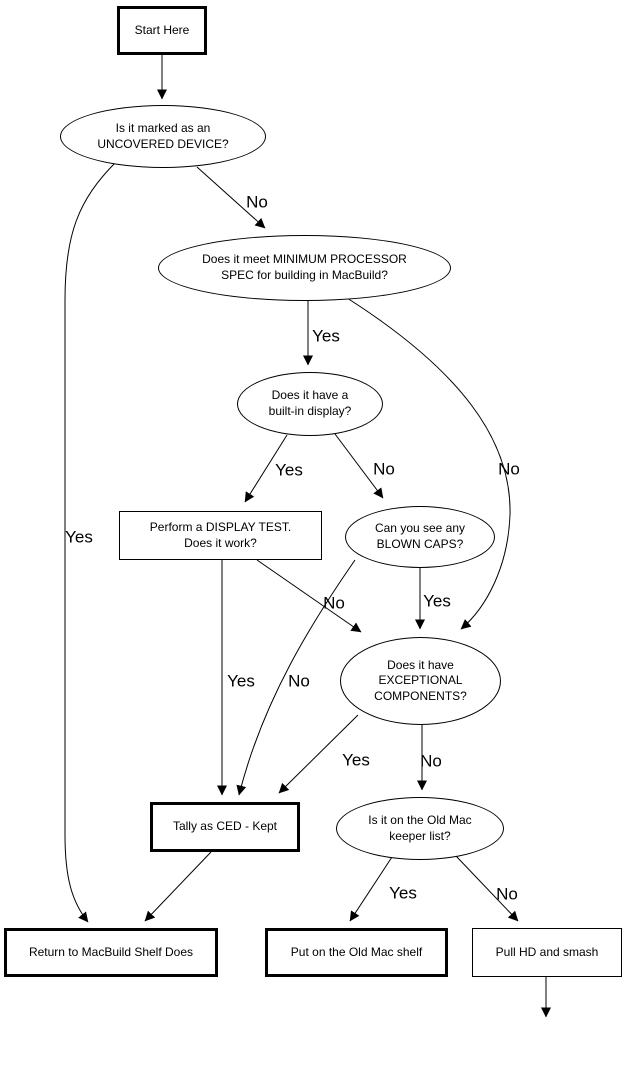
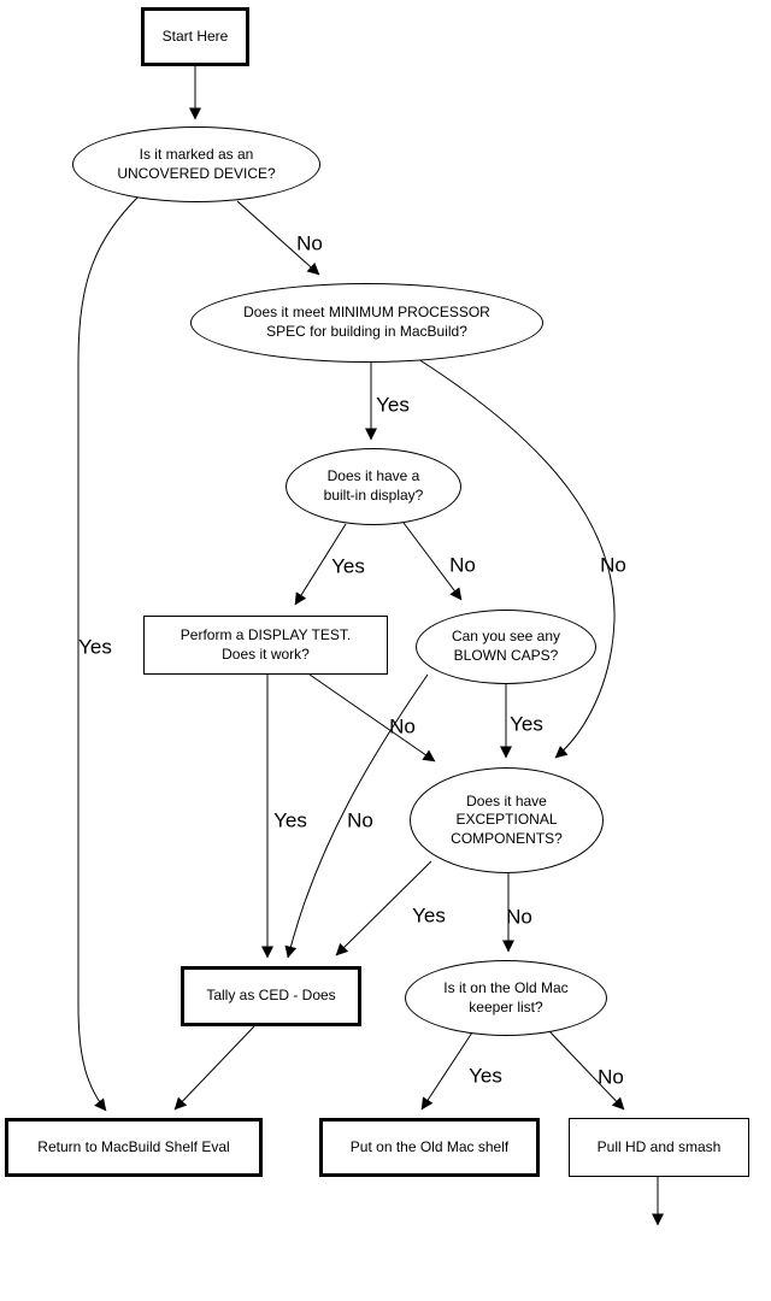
  Start Here
  Is it marked as an
  UNCOVERED DEVICE?
  Does it meet MINIMUM PROCESSOR
  SPEC for building in MacBuild?
  Does it have a
  built-in display?
  Perform a DISPLAY TEST.
  Does it work?
  Can you see any
  BLOWN CAPS?
  Does it have
  EXCEPTIONAL
  COMPONENTS?
- Tally as CED - Kept
+ Tally as CED - Does
  Is it on the Old Mac
  keeper list?
- Return to MacBuild Shelf Does
+ Return to MacBuild Shelf Eval
  Put on the Old Mac shelf
  Pull HD and smash
  No
  Yes
  Yes
  No
  Yes
  No
  Yes
  No
  Yes
  No
  Yes
  No
  Yes
  No
